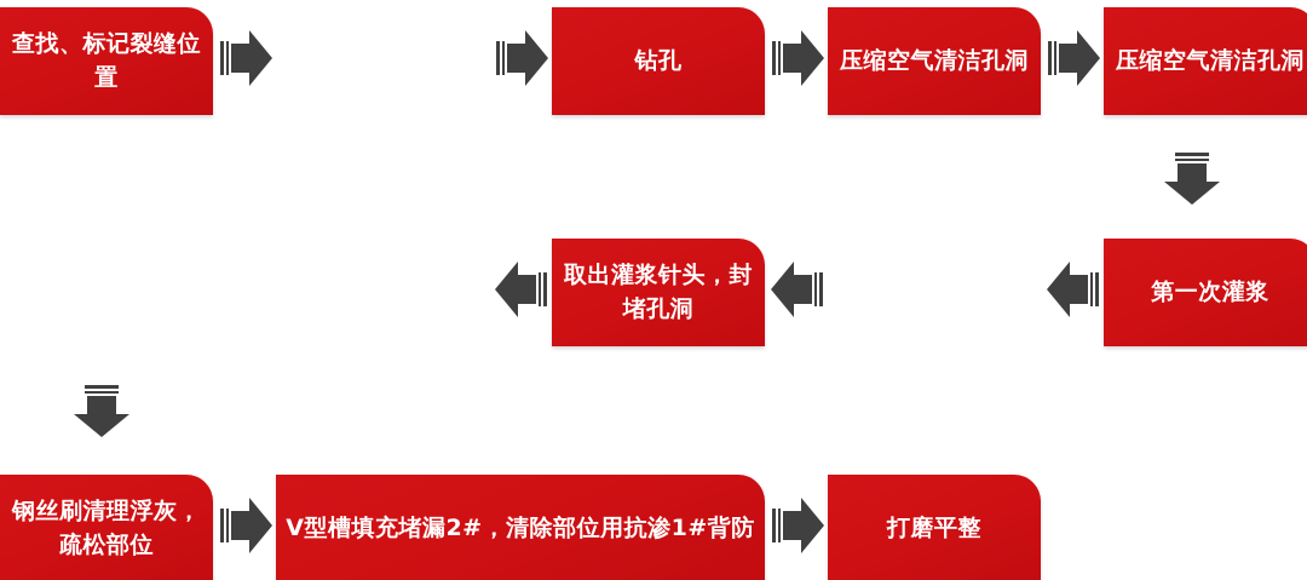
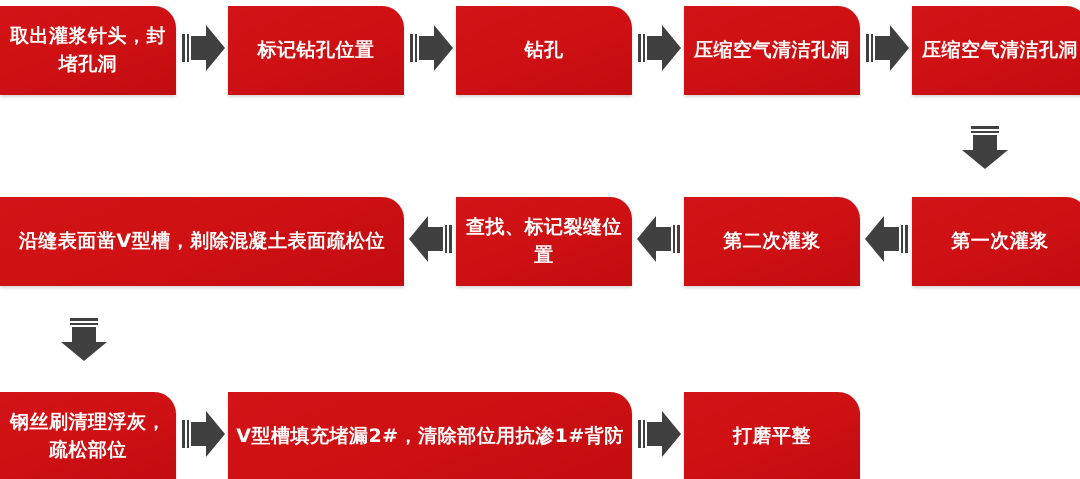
- 查找、标记裂缝位置
+ 取出灌浆针头，封堵孔洞
+ 标记钻孔位置
  钻孔
  压缩空气清洁孔洞
  压缩空气清洁孔洞
+ 沿缝表面凿V型槽，剃除混凝土表面疏松位
- 取出灌浆针头，封堵孔洞
+ 查找、标记裂缝位置
+ 第二次灌浆
  第一次灌浆
  钢丝刷清理浮灰，疏松部位
  V型槽填充堵漏2#，清除部位用抗渗1#背防
  打磨平整
